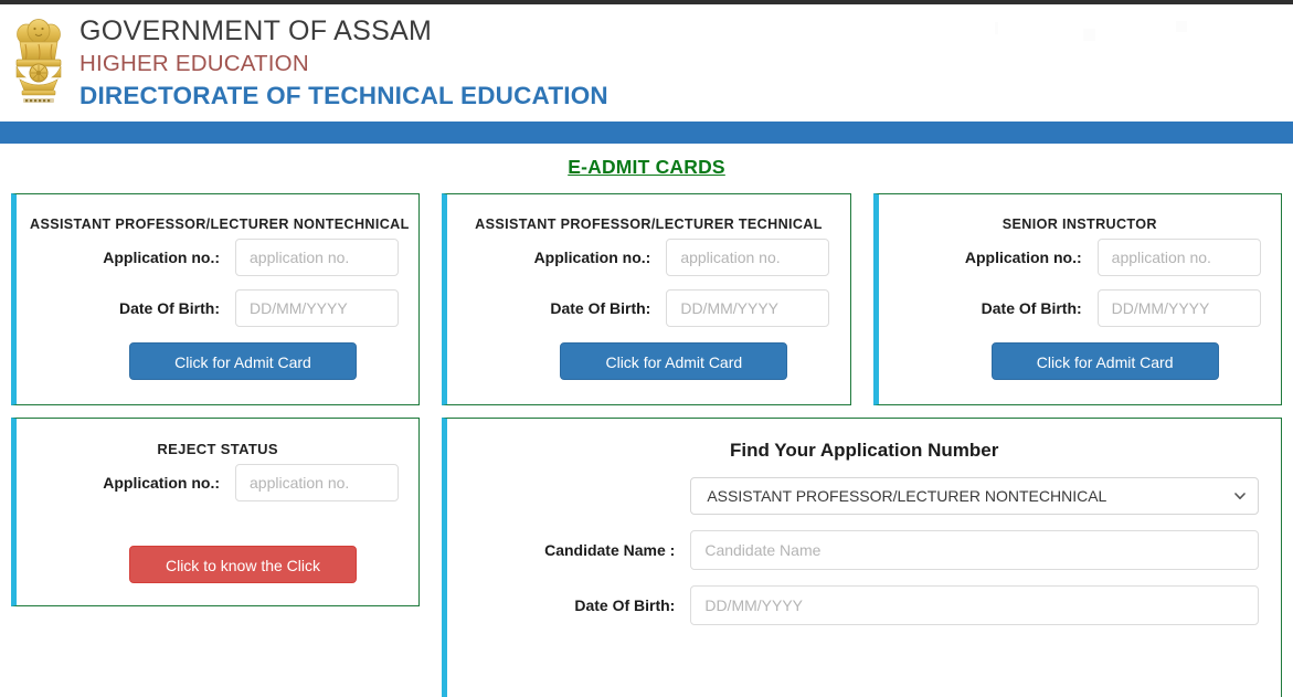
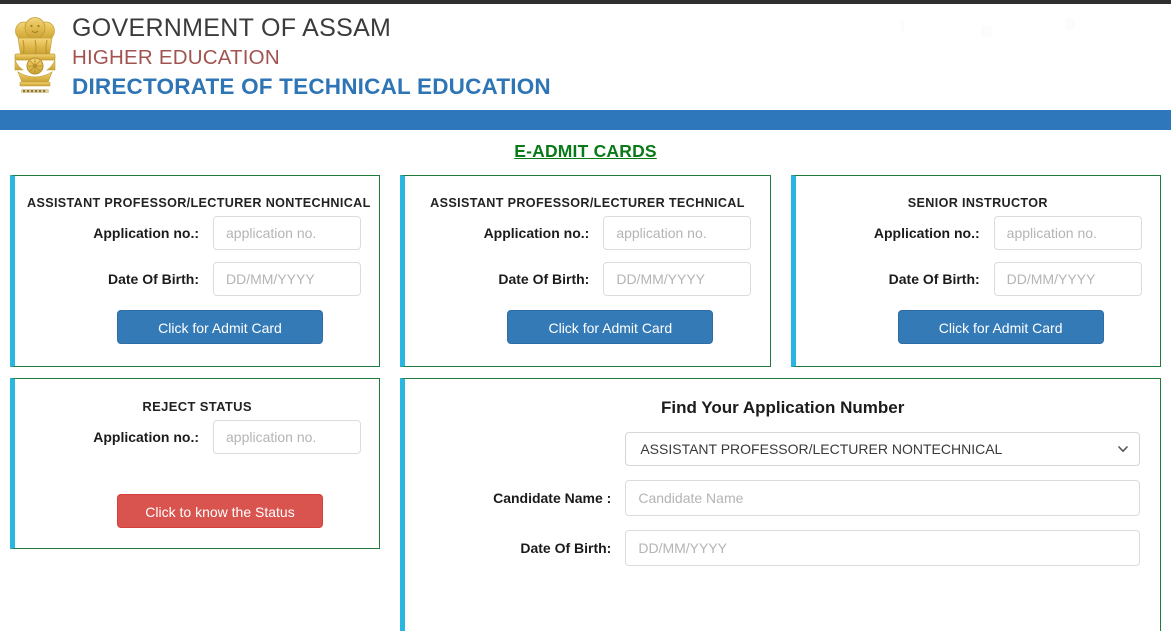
  GOVERNMENT OF ASSAM
  HIGHER EDUCATION
  DIRECTORATE OF TECHNICAL EDUCATION
  E-ADMIT CARDS
  ASSISTANT PROFESSOR/LECTURER NONTECHNICAL
  Application no.:
  application no.
  Date Of Birth:
  DD/MM/YYYY
  Click for Admit Card
  ASSISTANT PROFESSOR/LECTURER TECHNICAL
  Application no.:
  application no.
  Date Of Birth:
  DD/MM/YYYY
  Click for Admit Card
  SENIOR INSTRUCTOR
  Application no.:
  application no.
  Date Of Birth:
  DD/MM/YYYY
  Click for Admit Card
  REJECT STATUS
  Application no.:
  application no.
- Click to know the Click
+ Click to know the Status
  Find Your Application Number
  ASSISTANT PROFESSOR/LECTURER NONTECHNICAL
  Candidate Name :
  Candidate Name
  Date Of Birth:
  DD/MM/YYYY
